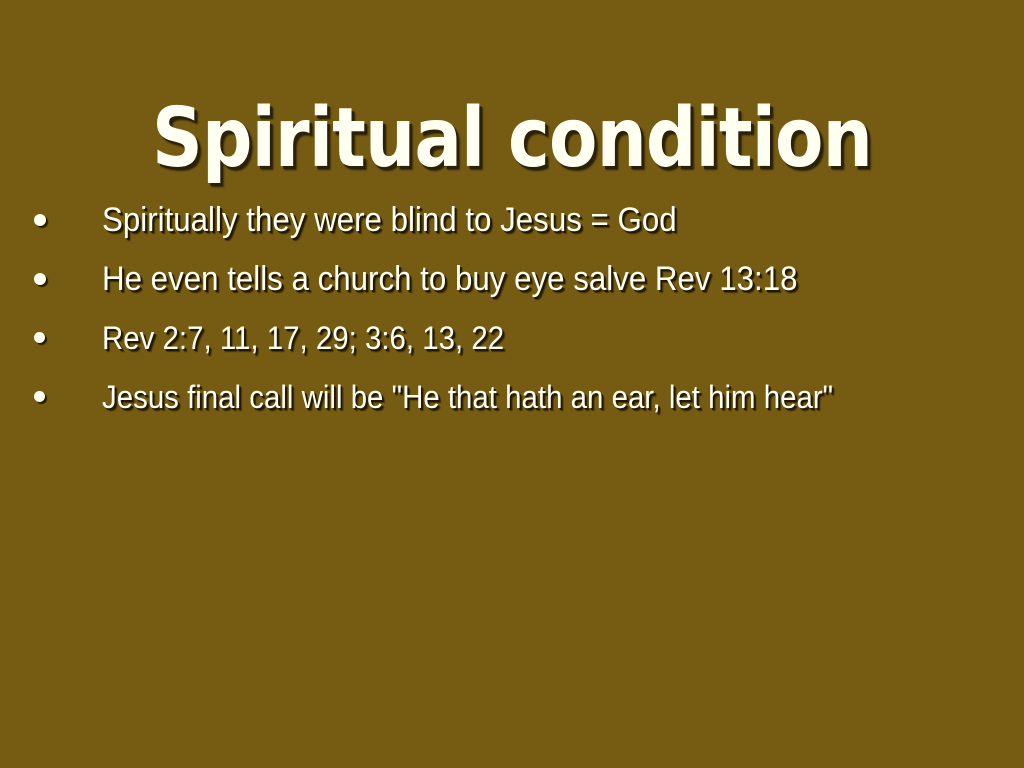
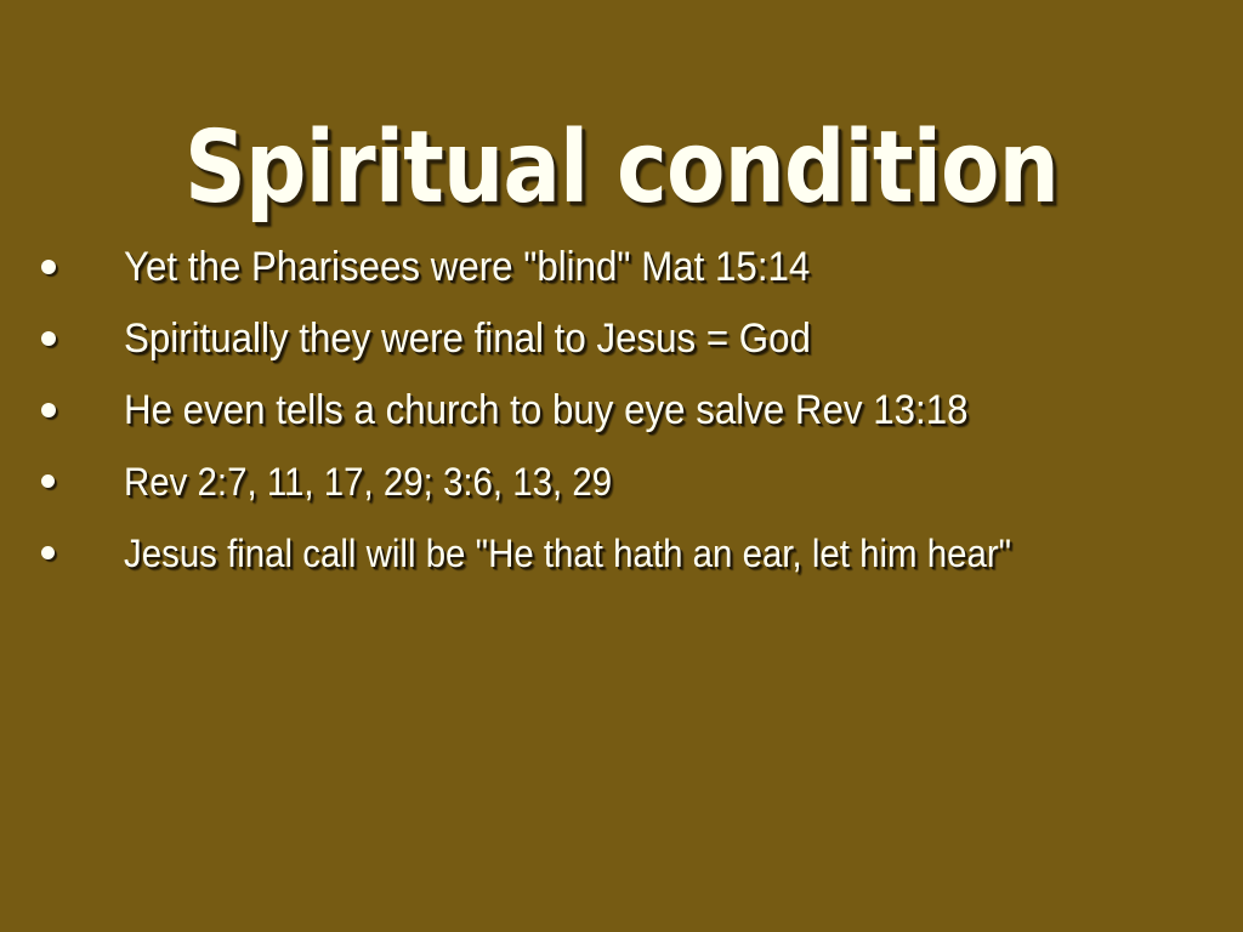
  Spiritual condition
+ Yet the Pharisees were "blind" Mat 15:14
- Spiritually they were blind to Jesus = God
+ Spiritually they were final to Jesus = God
  He even tells a church to buy eye salve Rev 13:18
- Rev 2:7, 11, 17, 29; 3:6, 13, 22
+ Rev 2:7, 11, 17, 29; 3:6, 13, 29
  Jesus final call will be "He that hath an ear, let him hear"
